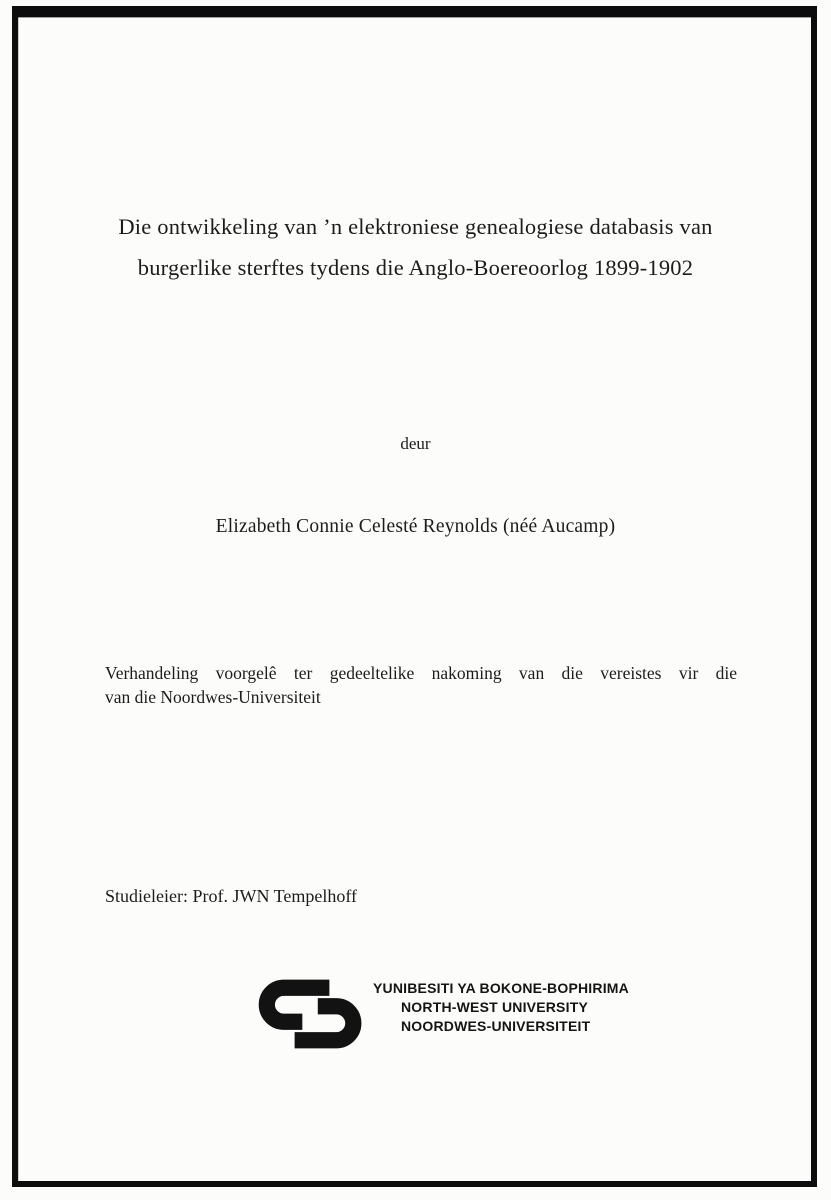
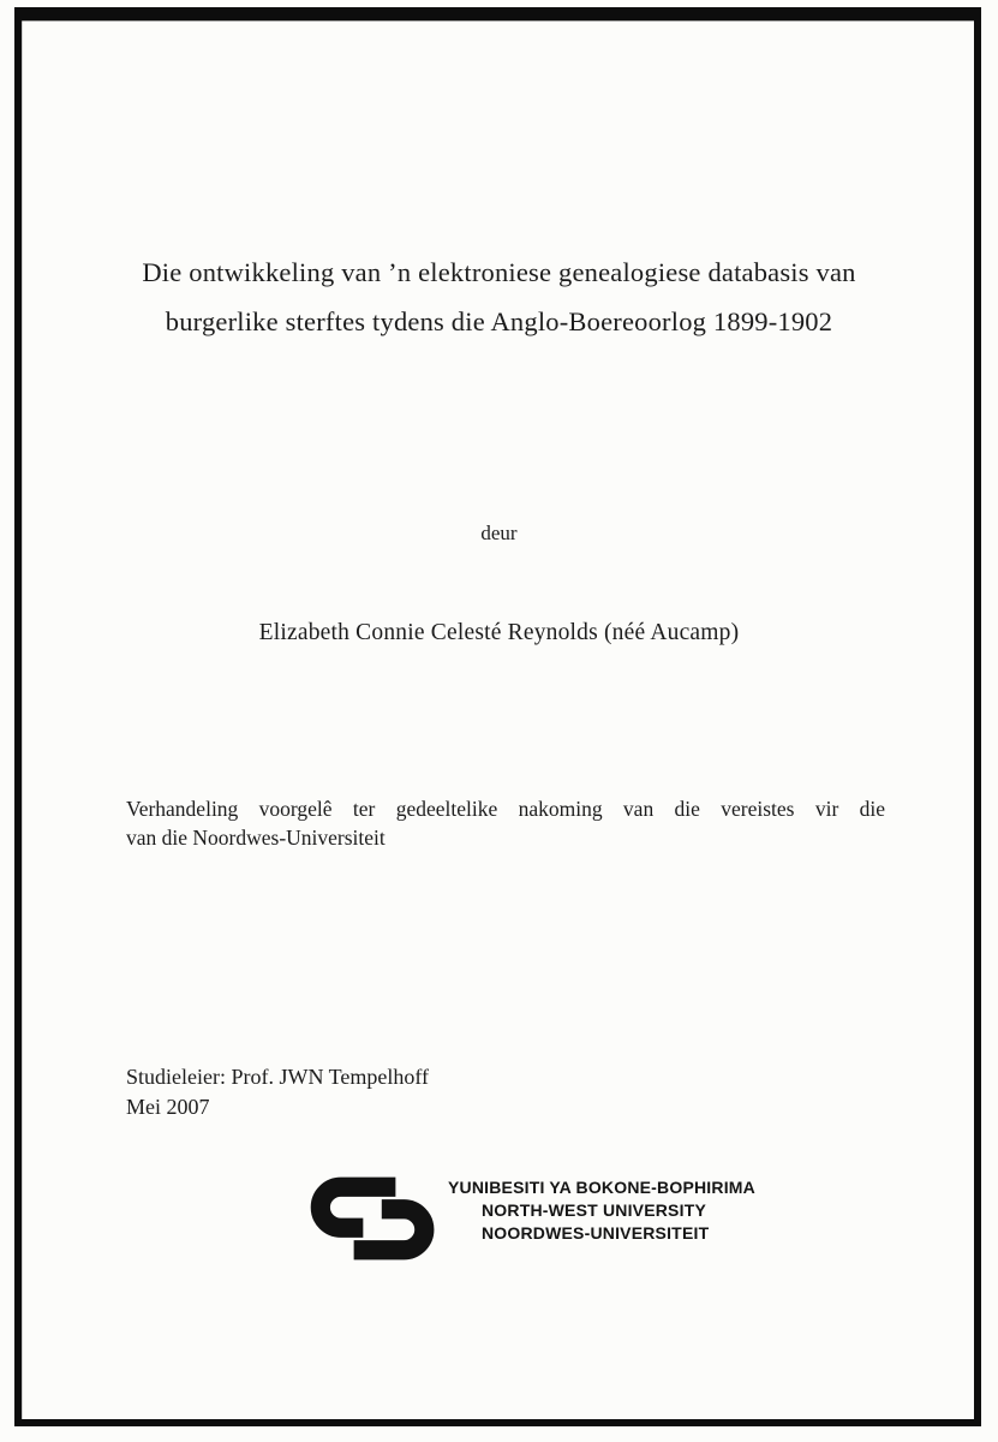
  Die ontwikkeling van ’n elektroniese genealogiese databasis van
  burgerlike sterftes tydens die Anglo-Boereoorlog 1899-1902
  deur
  Elizabeth Connie Celesté Reynolds (néé Aucamp)
  Verhandeling voorgelê ter gedeeltelike nakoming van die vereistes vir die
  van die Noordwes-Universiteit
  Studieleier: Prof. JWN Tempelhoff
+ Mei 2007
  YUNIBESITI YA BOKONE-BOPHIRIMA
  NORTH-WEST UNIVERSITY
  NOORDWES-UNIVERSITEIT
